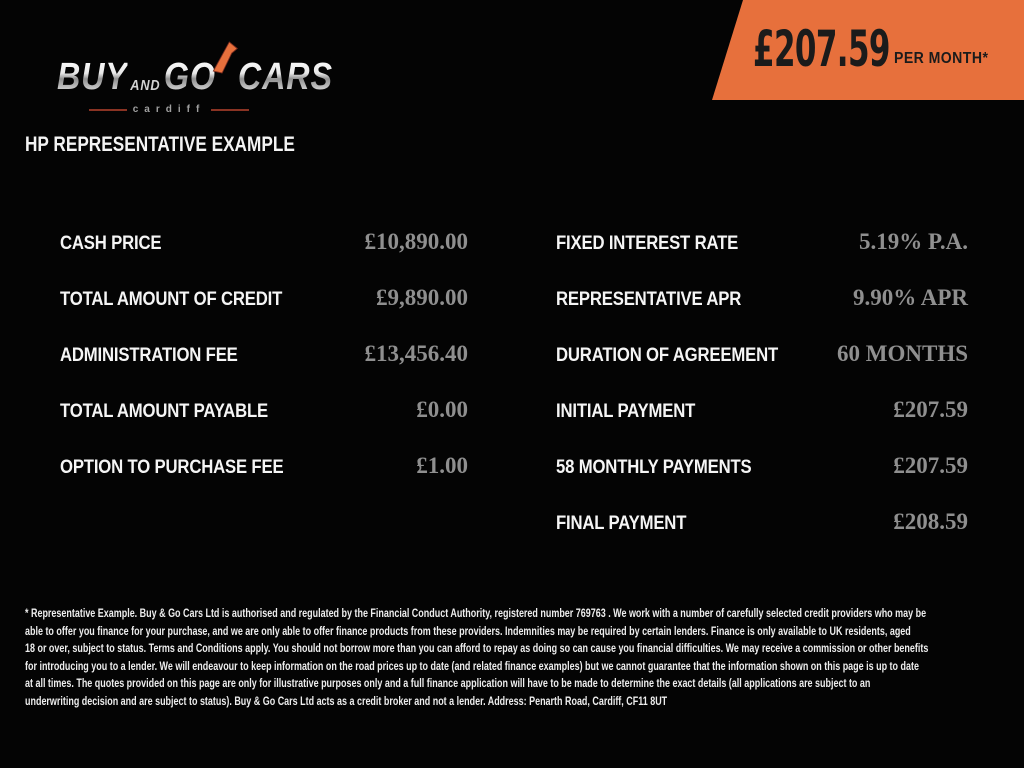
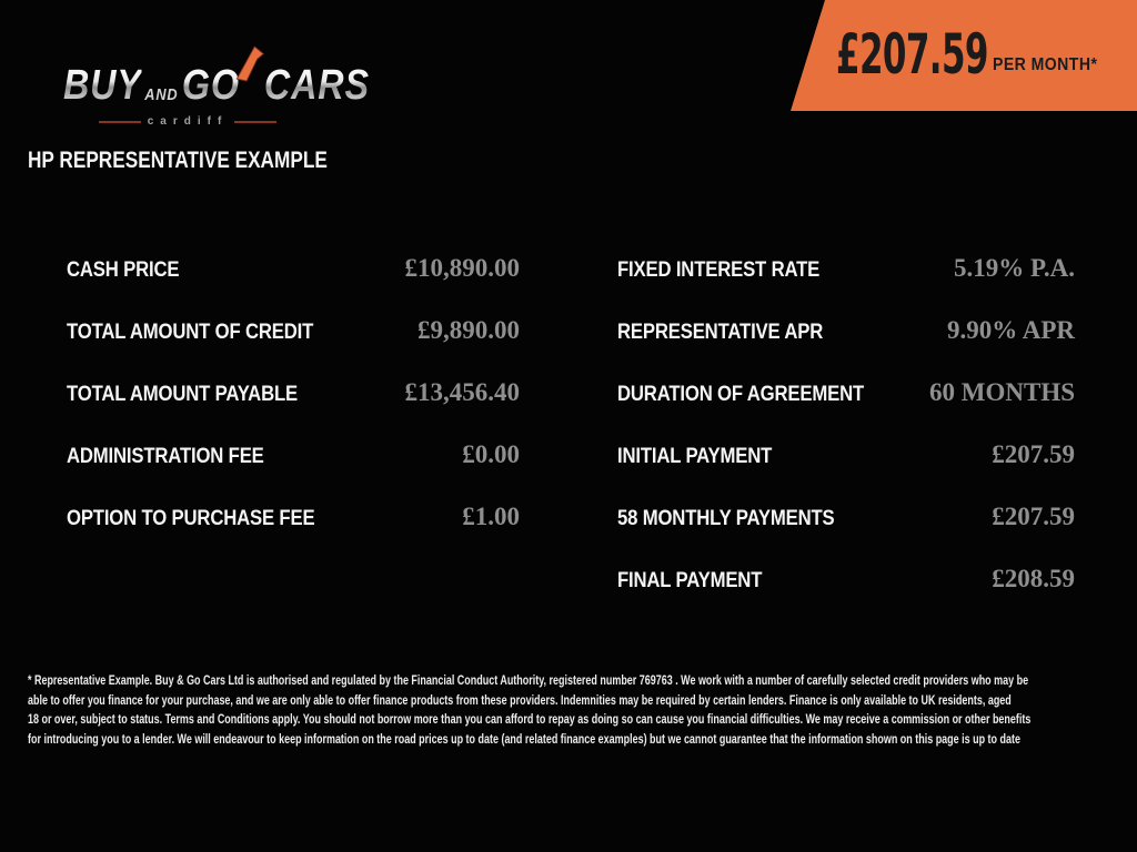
  BUY
  AND
  GO
  CARS
  cardiff
  £207.59
  PER MONTH*
  HP REPRESENTATIVE EXAMPLE
  CASH PRICE
  £10,890.00
  TOTAL AMOUNT OF CREDIT
  £9,890.00
- ADMINISTRATION FEE
+ TOTAL AMOUNT PAYABLE
  £13,456.40
- TOTAL AMOUNT PAYABLE
+ ADMINISTRATION FEE
  £0.00
  OPTION TO PURCHASE FEE
  £1.00
  FIXED INTEREST RATE
  5.19% P.A.
  REPRESENTATIVE APR
  9.90% APR
  DURATION OF AGREEMENT
  60 MONTHS
  INITIAL PAYMENT
  £207.59
  58 MONTHLY PAYMENTS
  £207.59
  FINAL PAYMENT
  £208.59
  * Representative Example. Buy & Go Cars Ltd is authorised and regulated by the Financial Conduct Authority, registered number 769763 . We work with a number of carefully selected credit providers who may be
  able to offer you finance for your purchase, and we are only able to offer finance products from these providers. Indemnities may be required by certain lenders. Finance is only available to UK residents, aged
  18 or over, subject to status. Terms and Conditions apply. You should not borrow more than you can afford to repay as doing so can cause you financial difficulties. We may receive a commission or other benefits
  for introducing you to a lender. We will endeavour to keep information on the road prices up to date (and related finance examples) but we cannot guarantee that the information shown on this page is up to date
- at all times. The quotes provided on this page are only for illustrative purposes only and a full finance application will have to be made to determine the exact details (all applications are subject to an
- underwriting decision and are subject to status). Buy & Go Cars Ltd acts as a credit broker and not a lender. Address: Penarth Road, Cardiff, CF11 8UT
